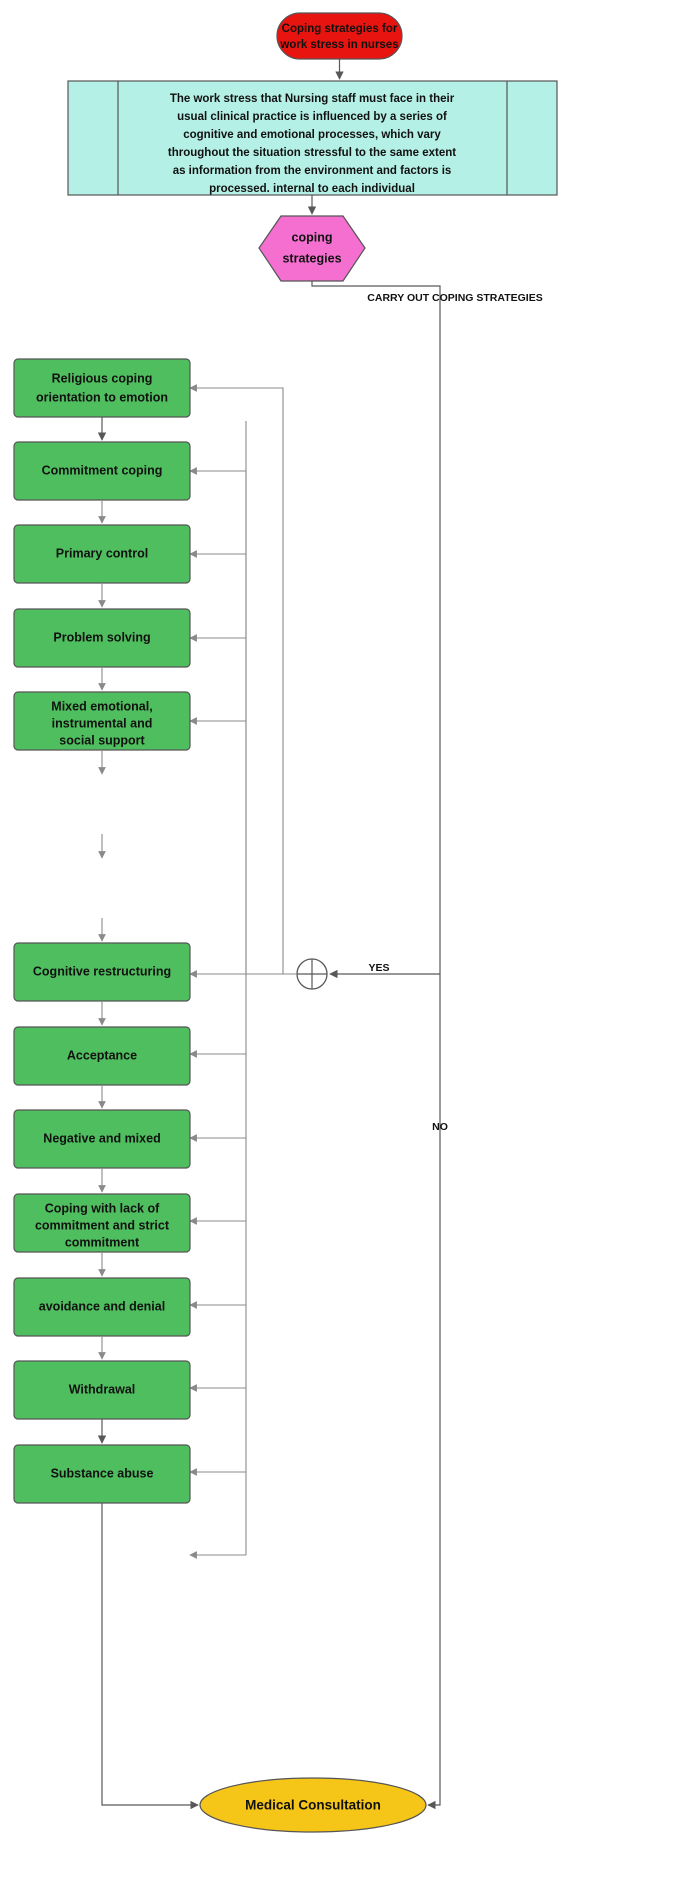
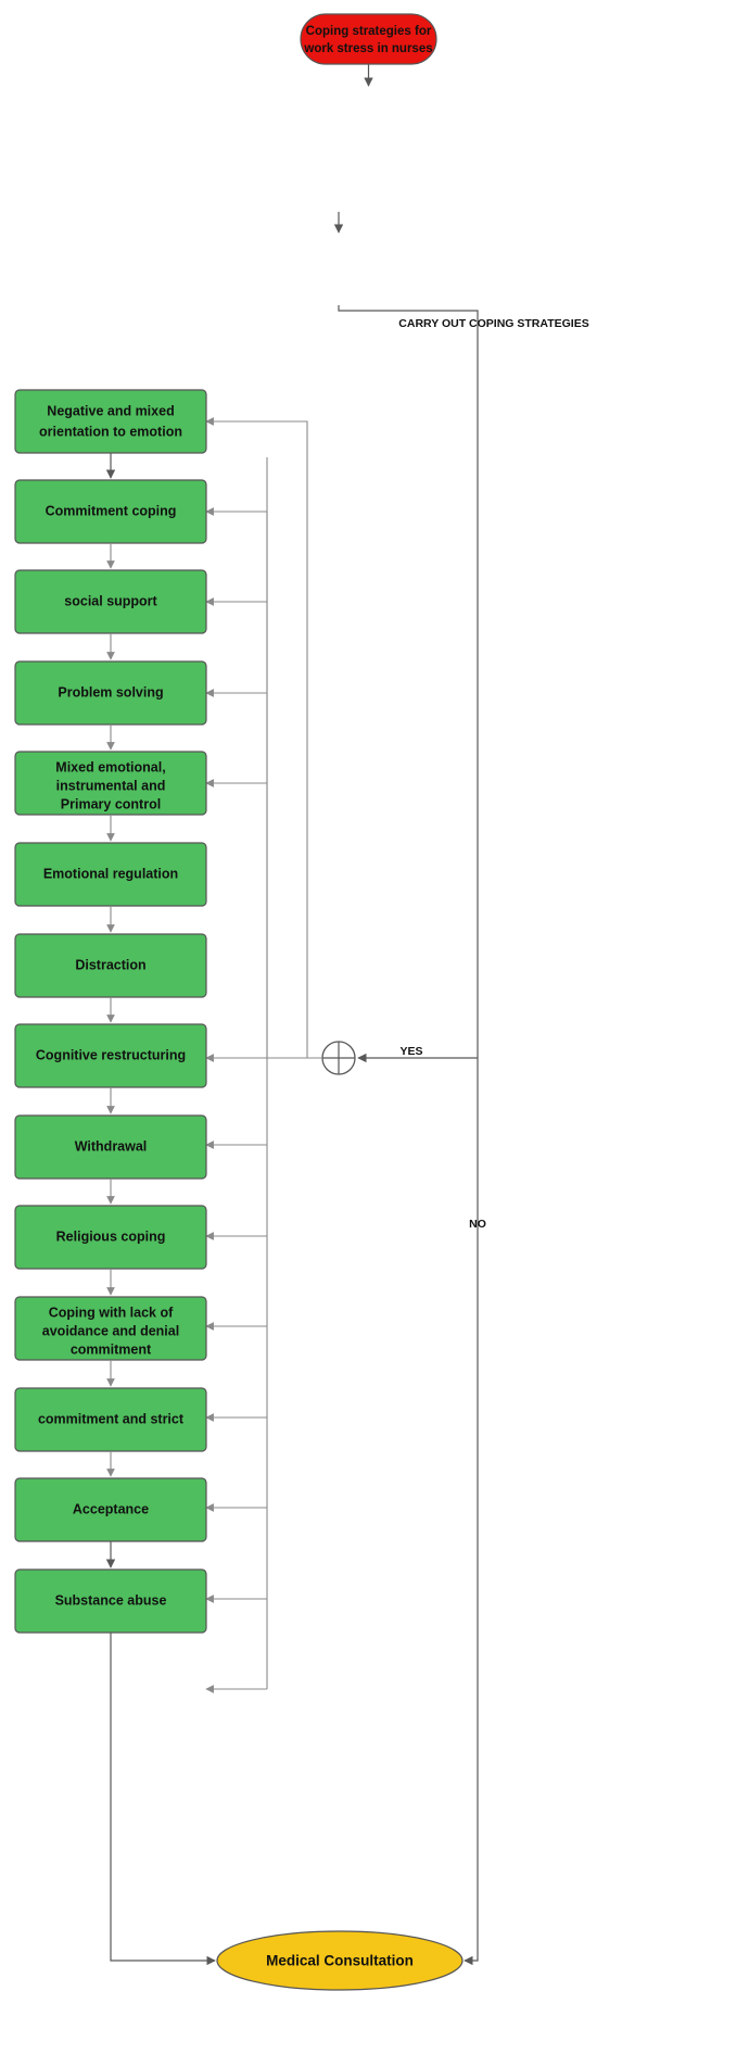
  Coping strategies for
  work stress in nurses
- The work stress that Nursing staff must face in their
- usual clinical practice is influenced by a series of
- cognitive and emotional processes, which vary
- throughout the situation stressful to the same extent
- as information from the environment and factors is
- processed. internal to each individual
- coping
- strategies
  CARRY OUT COPING STRATEGIES
  NO
  YES
- Religious coping
+ Negative and mixed
  orientation to emotion
  Commitment coping
- Primary control
+ social support
  Problem solving
  Mixed emotional,
  instrumental and
- social support
+ Primary control
+ Emotional regulation
+ Distraction
  Cognitive restructuring
- Acceptance
+ Withdrawal
- Negative and mixed
+ Religious coping
  Coping with lack of
- commitment and strict
+ avoidance and denial
  commitment
- avoidance and denial
+ commitment and strict
- Withdrawal
+ Acceptance
  Substance abuse
  Medical Consultation
